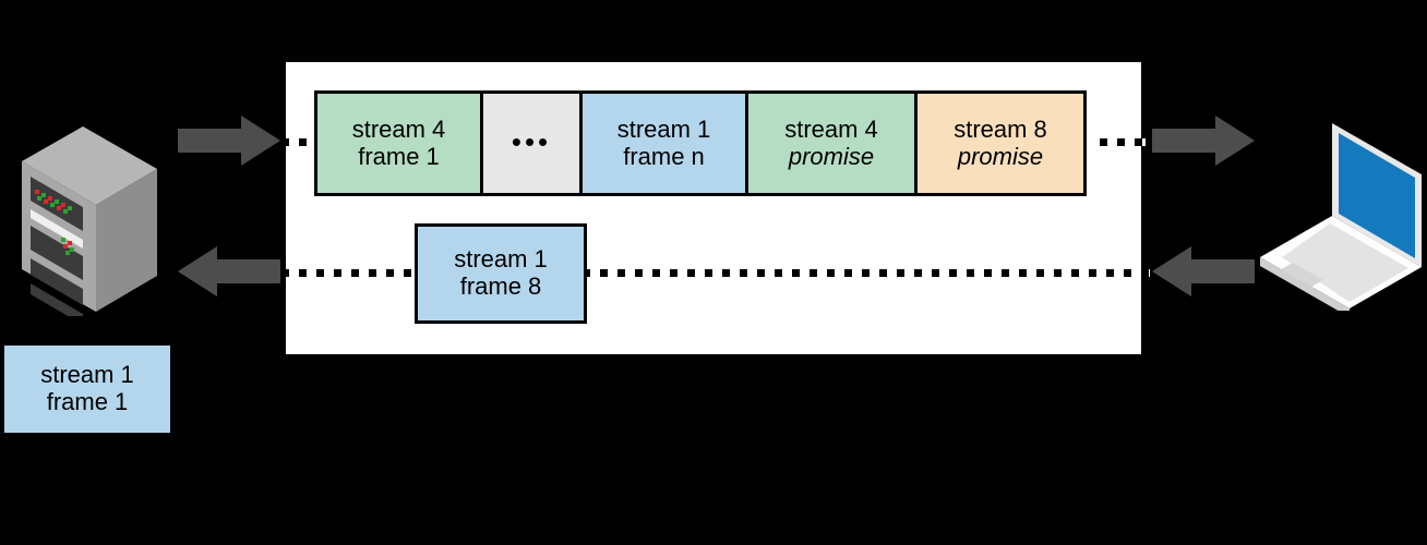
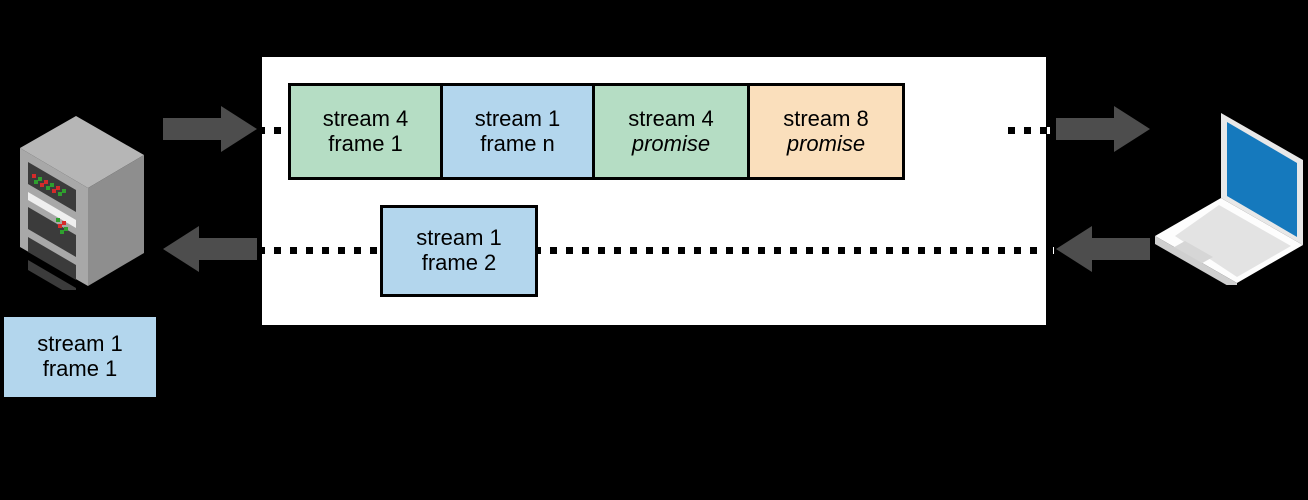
  stream 4
  frame 1
- •••
  stream 1
  frame n
  stream 4
  promise
  stream 8
  promise
  stream 1
- frame 8
+ frame 2
  stream 1
  frame 1
